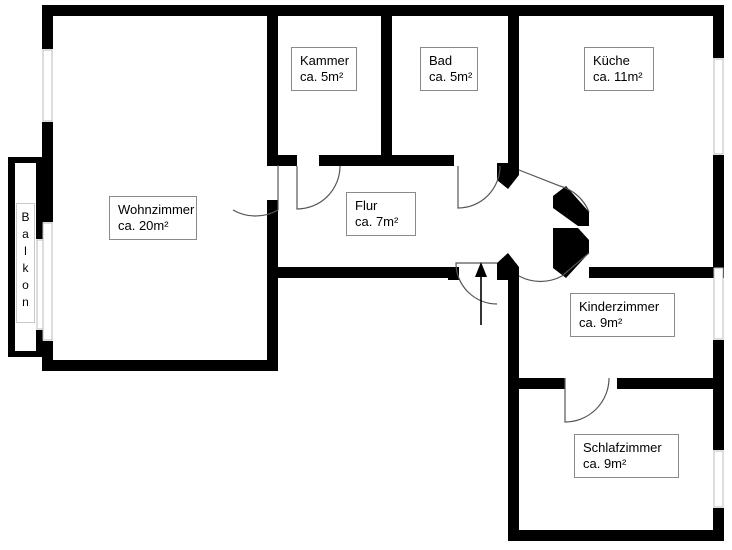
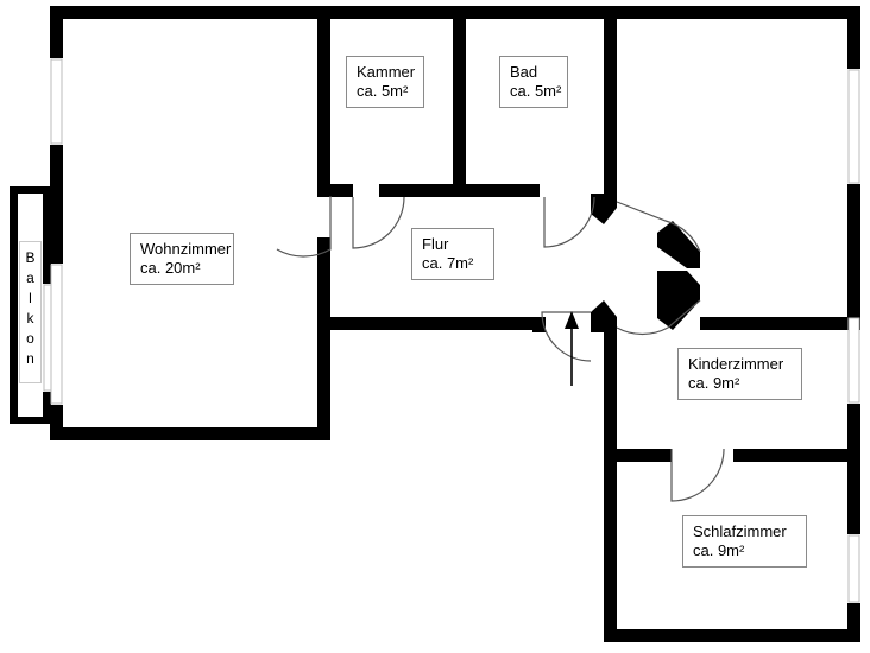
  Wohnzimmer
  ca. 20m²
  Kammer
  ca. 5m²
  Bad
  ca. 5m²
- Küche
- ca. 11m²
  Flur
  ca. 7m²
  Kinderzimmer
  ca. 9m²
  Schlafzimmer
  ca. 9m²
  B
  a
  l
  k
  o
  n
